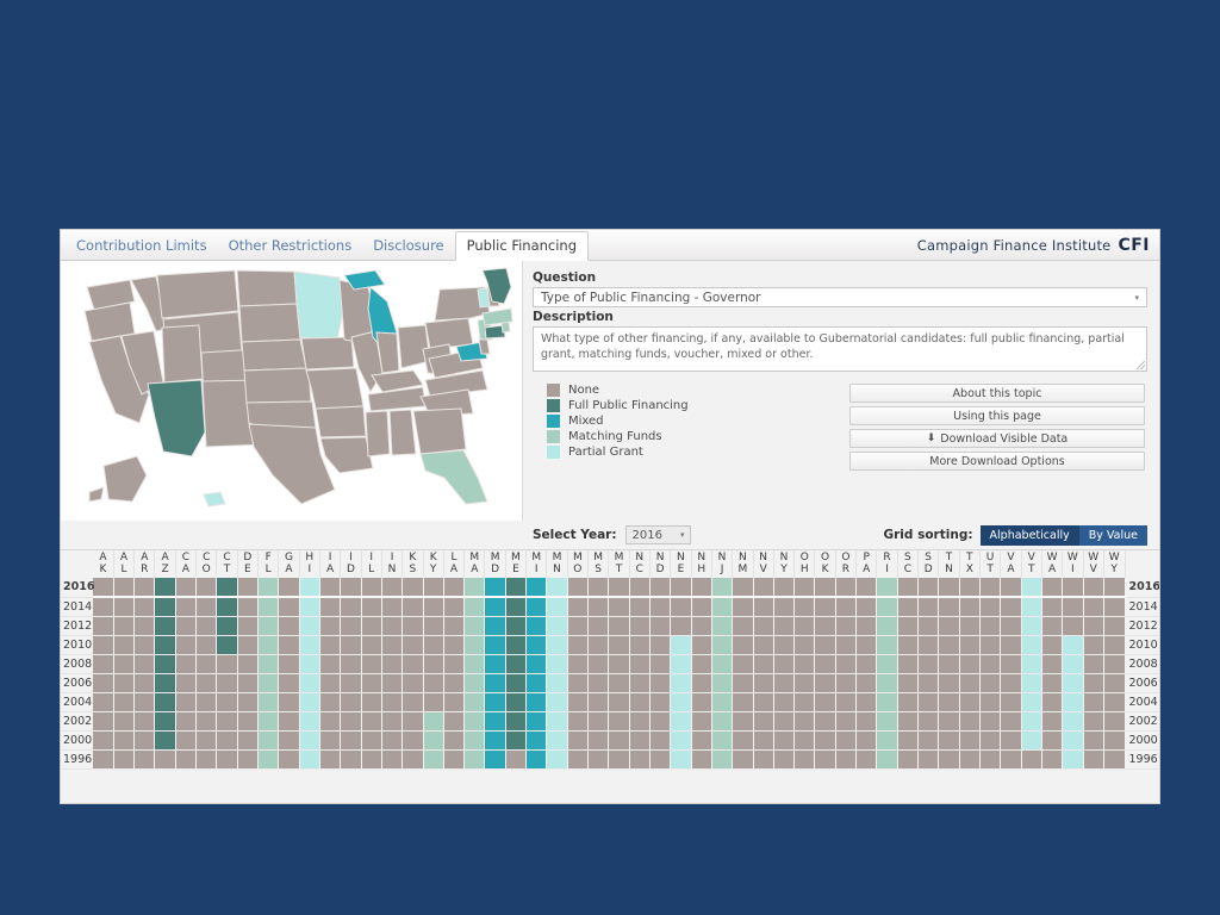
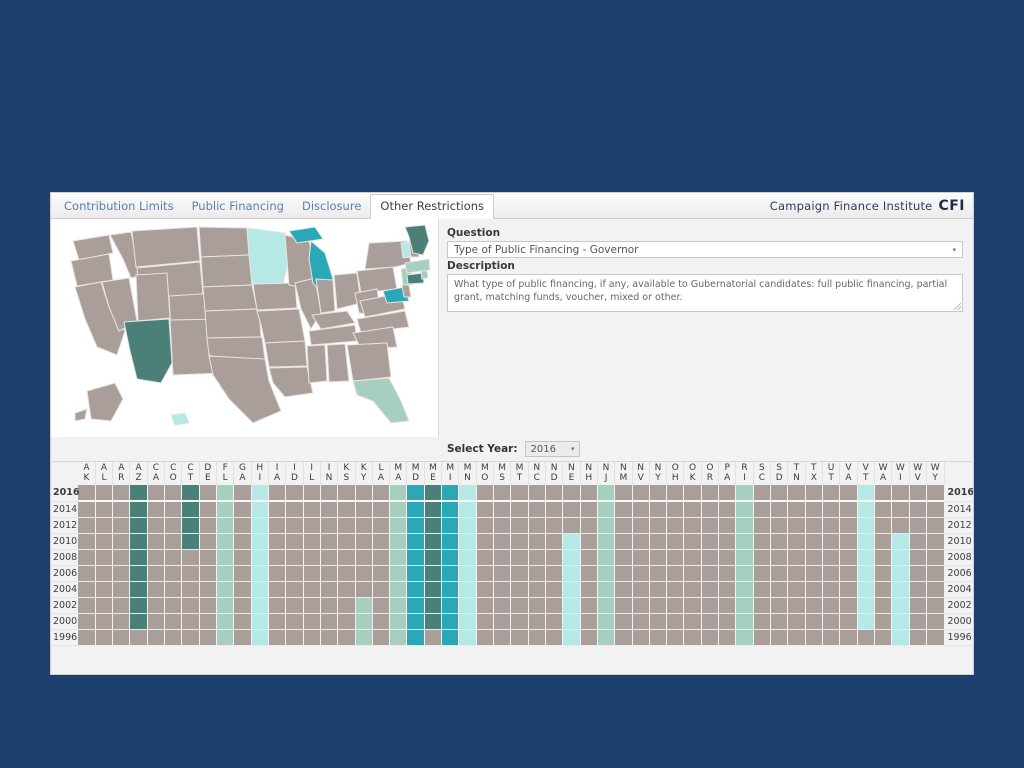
  Contribution Limits
- Other Restrictions
+ Public Financing
  Disclosure
- Public Financing
+ Other Restrictions
  Campaign Finance Institute
  CFI
  Question
  Type of Public Financing - Governor
  ▾
  Description
- What type of other financing, if any, available to Gubernatorial candidates: full public financing, partial grant, matching funds, voucher, mixed or other.
+ What type of public financing, if any, available to Gubernatorial candidates: full public financing, partial grant, matching funds, voucher, mixed or other.
- None
- Full Public Financing
- Mixed
- Matching Funds
- Partial Grant
- About this topic
- Using this page
- ⬇
- Download Visible Data
- More Download Options
  Select Year:
  2016
  ▾
- Grid sorting:
- Alphabetically
- By Value
  	AK	AL	AR	AZ	CA	CO	CT	DE	FL	GA	HI	IA	ID	IL	IN	KS	KY	LA	MA	MD	ME	MI	MN	MO	MS	MT	NC	ND	NE	NH	NJ	NM	NV	NY	OH	OK	OR	PA	RI	SC	SD	TN	TX	UT	VA	VT	WA	WI	WV	WY
  2016																																																			2016
  2014																																																			2014
  2012																																																			2012
  2010																																																			2010
  2008																																																			2008
  2006																																																			2006
  2004																																																			2004
  2002																																																			2002
  2000																																																			2000
  1996																																																			1996
